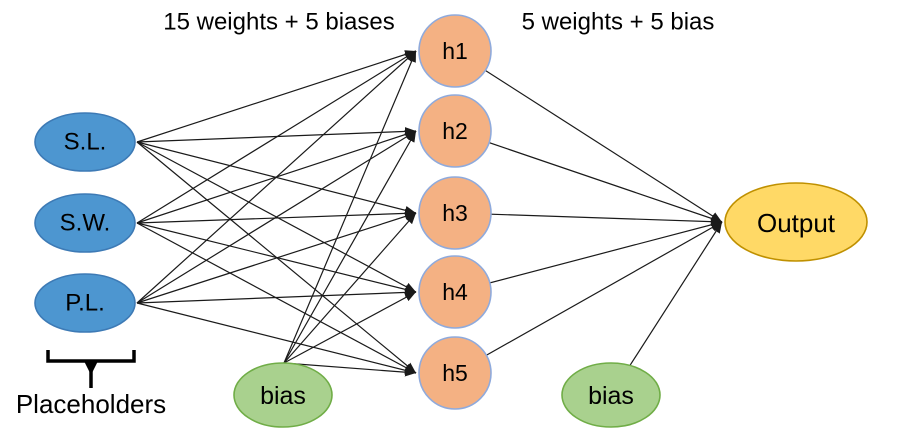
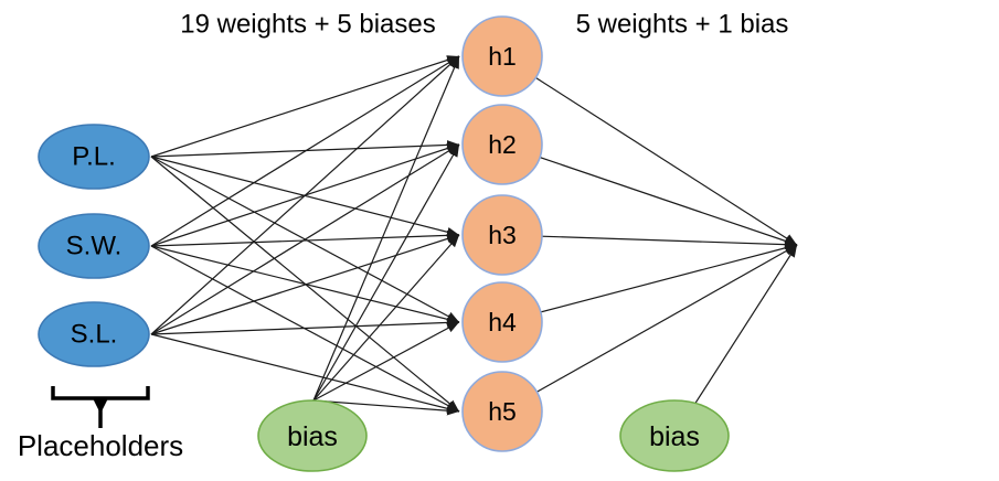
- S.L.
+ P.L.
  S.W.
- P.L.
+ S.L.
  h1
  h2
  h3
  h4
  h5
  bias
  bias
- Output
- 15 weights + 5 biases
+ 19 weights + 5 biases
- 5 weights + 5 bias
+ 5 weights + 1 bias
  Placeholders
